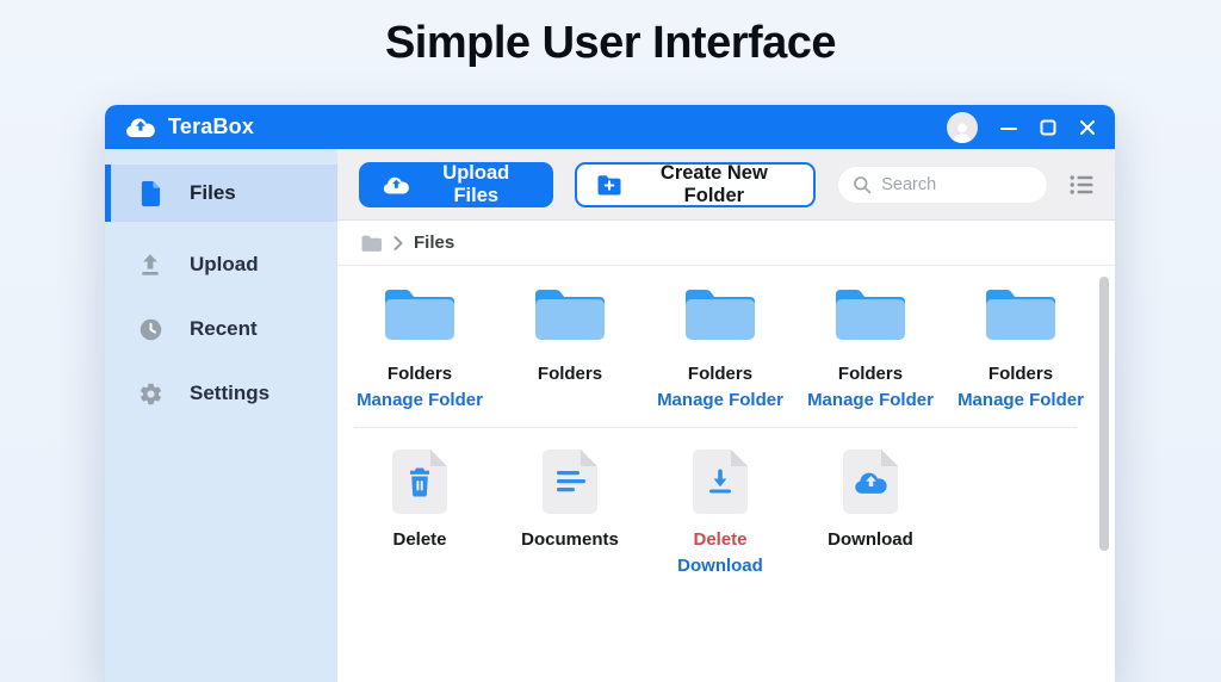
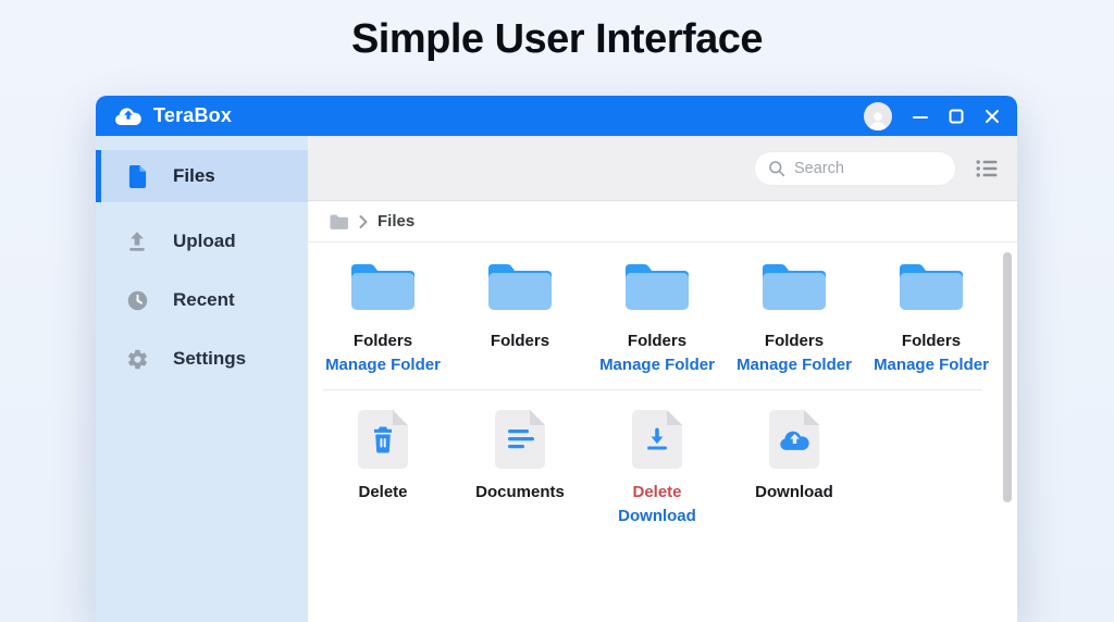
  Simple User Interface
  TeraBox
  Files
  Upload
  Recent
  Settings
- Upload Files
- Create New Folder
  Search
  Files
  Folders
  Manage Folder
  Folders
  Folders
  Manage Folder
  Folders
  Manage Folder
  Folders
  Manage Folder
  Delete
  Documents
  Delete
  Download
  Download
